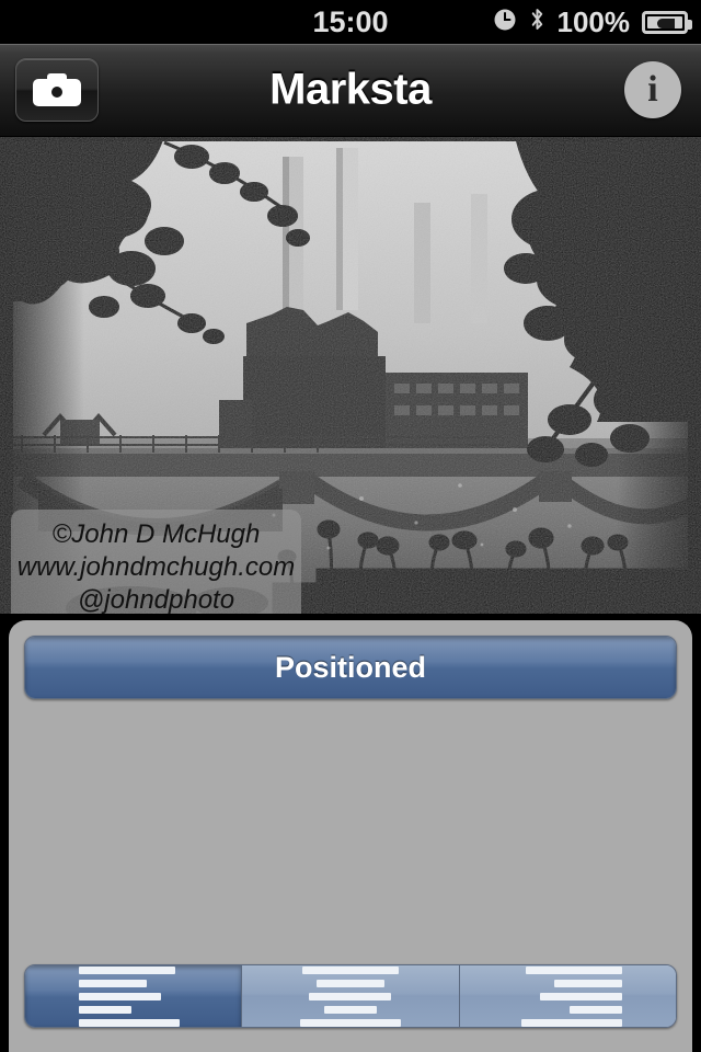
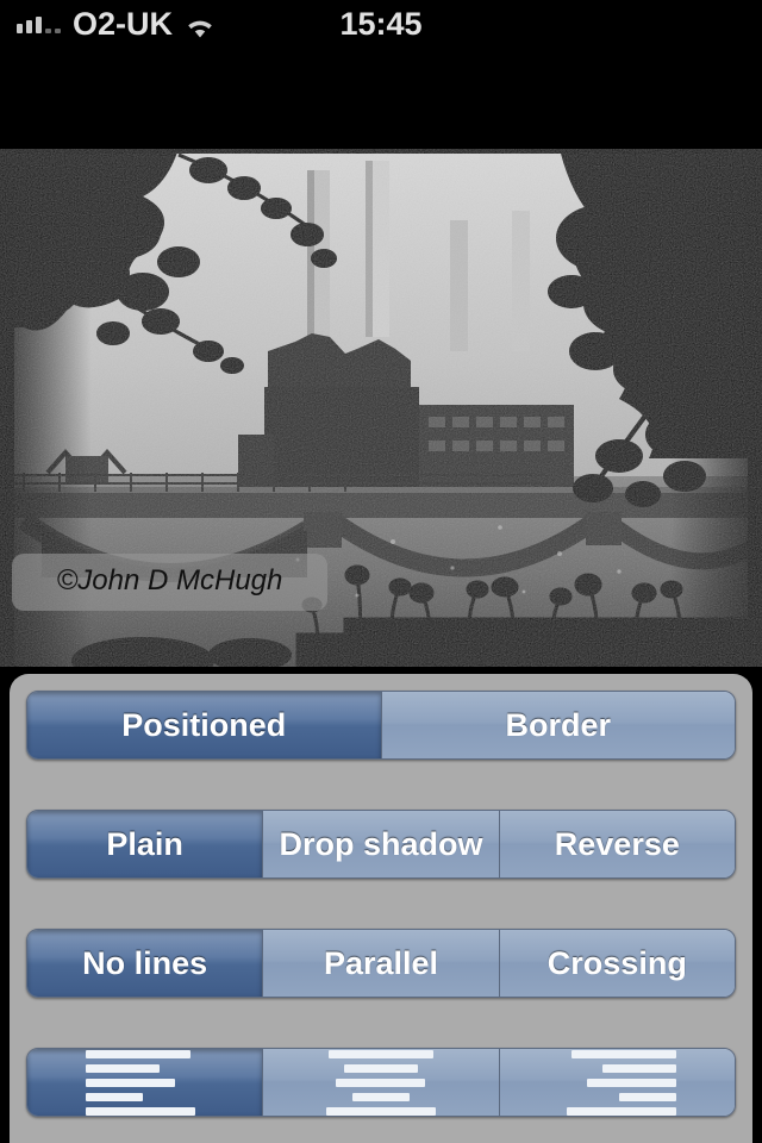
+ O2-UK
- 15:00
+ 15:45
- 100%
- Marksta
- i
  ©John D McHugh
- www.johndmchugh.com
- @johndphoto
  Positioned
+ Border
+ Plain
+ Drop shadow
+ Reverse
+ No lines
+ Parallel
+ Crossing
